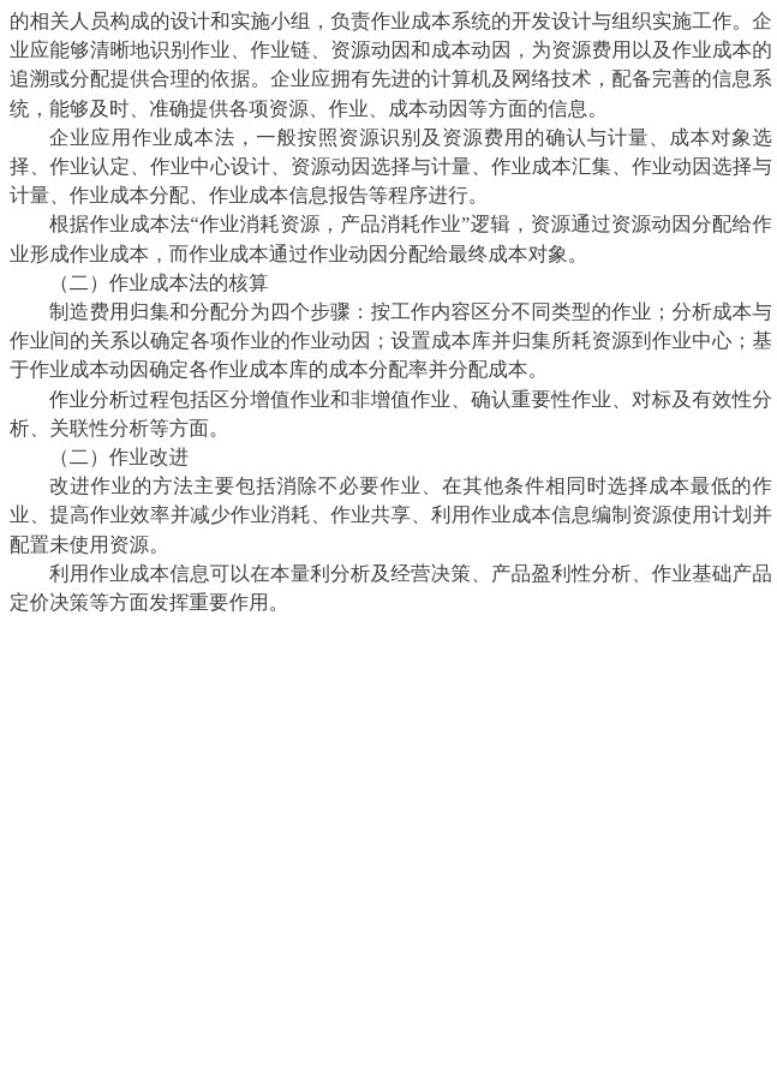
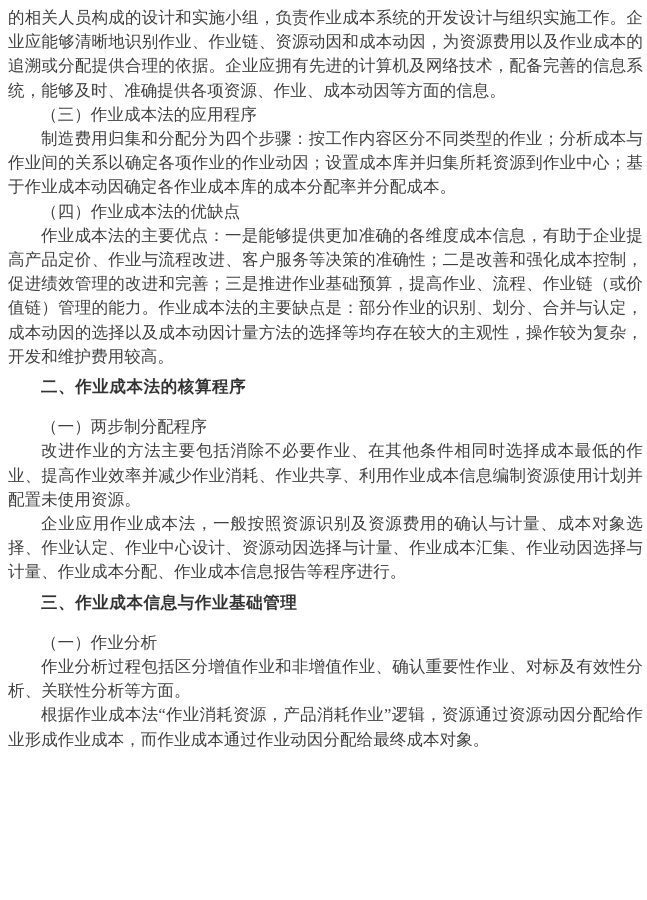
  的相关人员构成的设计和实施小组，负责作业成本系统的开发设计与组织实施工作。企业应能够清晰地识别作业、作业链、资源动因和成本动因，为资源费用以及作业成本的追溯或分配提供合理的依据。企业应拥有先进的计算机及网络技术，配备完善的信息系统，能够及时、准确提供各项资源、作业、成本动因等方面的信息。
+ （三）作业成本法的应用程序
- 企业应用作业成本法，一般按照资源识别及资源费用的确认与计量、成本对象选择、作业认定、作业中心设计、资源动因选择与计量、作业成本汇集、作业动因选择与计量、作业成本分配、作业成本信息报告等程序进行。
+ 制造费用归集和分配分为四个步骤：按工作内容区分不同类型的作业；分析成本与作业间的关系以确定各项作业的作业动因；设置成本库并归集所耗资源到作业中心；基于作业成本动因确定各作业成本库的成本分配率并分配成本。
+ （四）作业成本法的优缺点
+ 作业成本法的主要优点：一是能够提供更加准确的各维度成本信息，有助于企业提高产品定价、作业与流程改进、客户服务等决策的准确性；二是改善和强化成本控制，促进绩效管理的改进和完善；三是推进作业基础预算，提高作业、流程、作业链（或价值链）管理的能力。作业成本法的主要缺点是：部分作业的识别、划分、合并与认定，成本动因的选择以及成本动因计量方法的选择等均存在较大的主观性，操作较为复杂，开发和维护费用较高。
+ 二、作业成本法的核算程序
+ （一）两步制分配程序
- 根据作业成本法“作业消耗资源，产品消耗作业”逻辑，资源通过资源动因分配给作业形成作业成本，而作业成本通过作业动因分配给最终成本对象。
+ 改进作业的方法主要包括消除不必要作业、在其他条件相同时选择成本最低的作业、提高作业效率并减少作业消耗、作业共享、利用作业成本信息编制资源使用计划并配置未使用资源。
- （二）作业成本法的核算
- 制造费用归集和分配分为四个步骤：按工作内容区分不同类型的作业；分析成本与作业间的关系以确定各项作业的作业动因；设置成本库并归集所耗资源到作业中心；基于作业成本动因确定各作业成本库的成本分配率并分配成本。
+ 企业应用作业成本法，一般按照资源识别及资源费用的确认与计量、成本对象选择、作业认定、作业中心设计、资源动因选择与计量、作业成本汇集、作业动因选择与计量、作业成本分配、作业成本信息报告等程序进行。
+ 三、作业成本信息与作业基础管理
+ （一）作业分析
  作业分析过程包括区分增值作业和非增值作业、确认重要性作业、对标及有效性分析、关联性分析等方面。
- （二）作业改进
- 改进作业的方法主要包括消除不必要作业、在其他条件相同时选择成本最低的作业、提高作业效率并减少作业消耗、作业共享、利用作业成本信息编制资源使用计划并配置未使用资源。
+ 根据作业成本法“作业消耗资源，产品消耗作业”逻辑，资源通过资源动因分配给作业形成作业成本，而作业成本通过作业动因分配给最终成本对象。
- 利用作业成本信息可以在本量利分析及经营决策、产品盈利性分析、作业基础产品定价决策等方面发挥重要作用。
